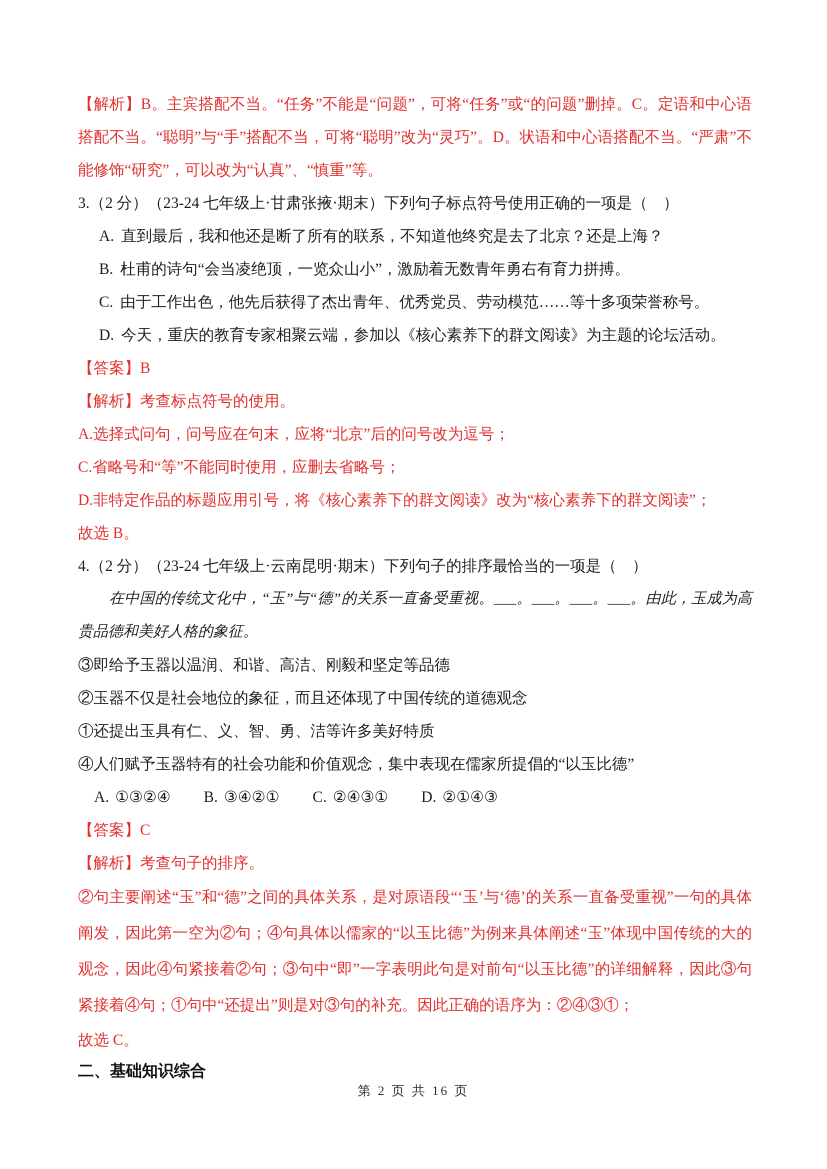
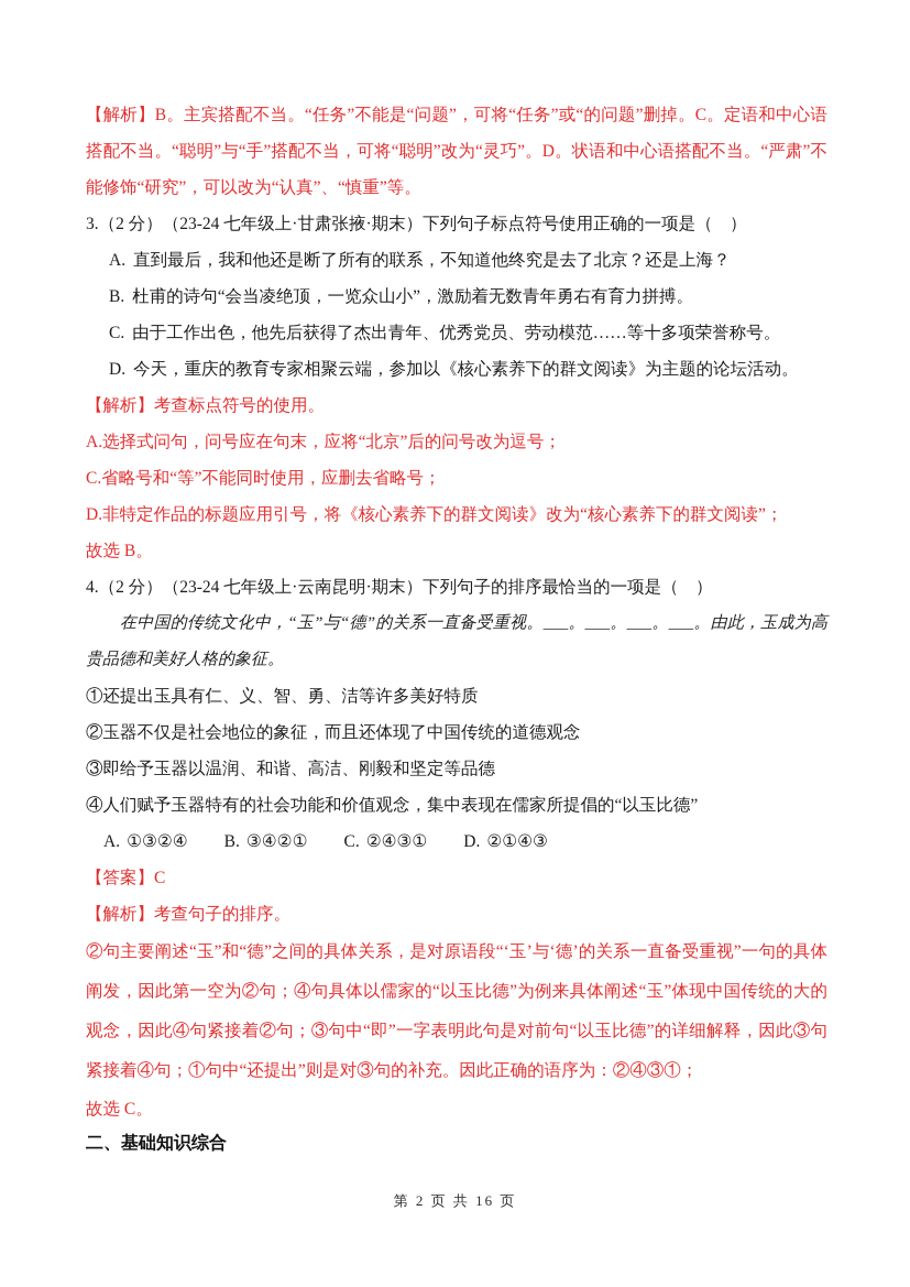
  【解析】B。主宾搭配不当。“任务”不能是“问题”，可将“任务”或“的问题”删掉。C。定语和中心语搭配不当。“聪明”与“手”搭配不当，可将“聪明”改为“灵巧”。D。状语和中心语搭配不当。“严肃”不能修饰“研究”，可以改为“认真”、“慎重”等。
  3.（2 分）（23-24 七年级上·甘肃张掖·期末）下列句子标点符号使用正确的一项是（ ）
  A. 直到最后，我和他还是断了所有的联系，不知道他终究是去了北京？还是上海？
  B. 杜甫的诗句“会当凌绝顶，一览众山小”，激励着无数青年勇右有育力拼搏。
  C. 由于工作出色，他先后获得了杰出青年、优秀党员、劳动模范……等十多项荣誉称号。
  D. 今天，重庆的教育专家相聚云端，参加以《核心素养下的群文阅读》为主题的论坛活动。
- 【答案】B
  【解析】考查标点符号的使用。
  A.选择式问句，问号应在句末，应将“北京”后的问号改为逗号；
  C.省略号和“等”不能同时使用，应删去省略号；
  D.非特定作品的标题应用引号，将《核心素养下的群文阅读》改为“核心素养下的群文阅读”；
  故选 B。
  4.（2 分）（23-24 七年级上·云南昆明·期末）下列句子的排序最恰当的一项是（ ）
  在中国的传统文化中，“玉”与“德”的关系一直备受重视。___。___。___。___。由此，玉成为高贵品德和美好人格的象征。
- ③即给予玉器以温润、和谐、高洁、刚毅和坚定等品德
+ ①还提出玉具有仁、义、智、勇、洁等许多美好特质
  ②玉器不仅是社会地位的象征，而且还体现了中国传统的道德观念
- ①还提出玉具有仁、义、智、勇、洁等许多美好特质
+ ③即给予玉器以温润、和谐、高洁、刚毅和坚定等品德
  ④人们赋予玉器特有的社会功能和价值观念，集中表现在儒家所提倡的“以玉比德”
  A. ①③②④
  B. ③④②①
  C. ②④③①
  D. ②①④③
  【答案】C
  【解析】考查句子的排序。
  ②句主要阐述“玉”和“德”之间的具体关系，是对原语段“‘玉’与‘德’的关系一直备受重视”一句的具体阐发，因此第一空为②句；④句具体以儒家的“以玉比德”为例来具体阐述“玉”体现中国传统的大的观念，因此④句紧接着②句；③句中“即”一字表明此句是对前句“以玉比德”的详细解释，因此③句紧接着④句；①句中“还提出”则是对③句的补充。因此正确的语序为：②④③①；
  故选 C。
  二、基础知识综合
  第 2 页 共 16 页
